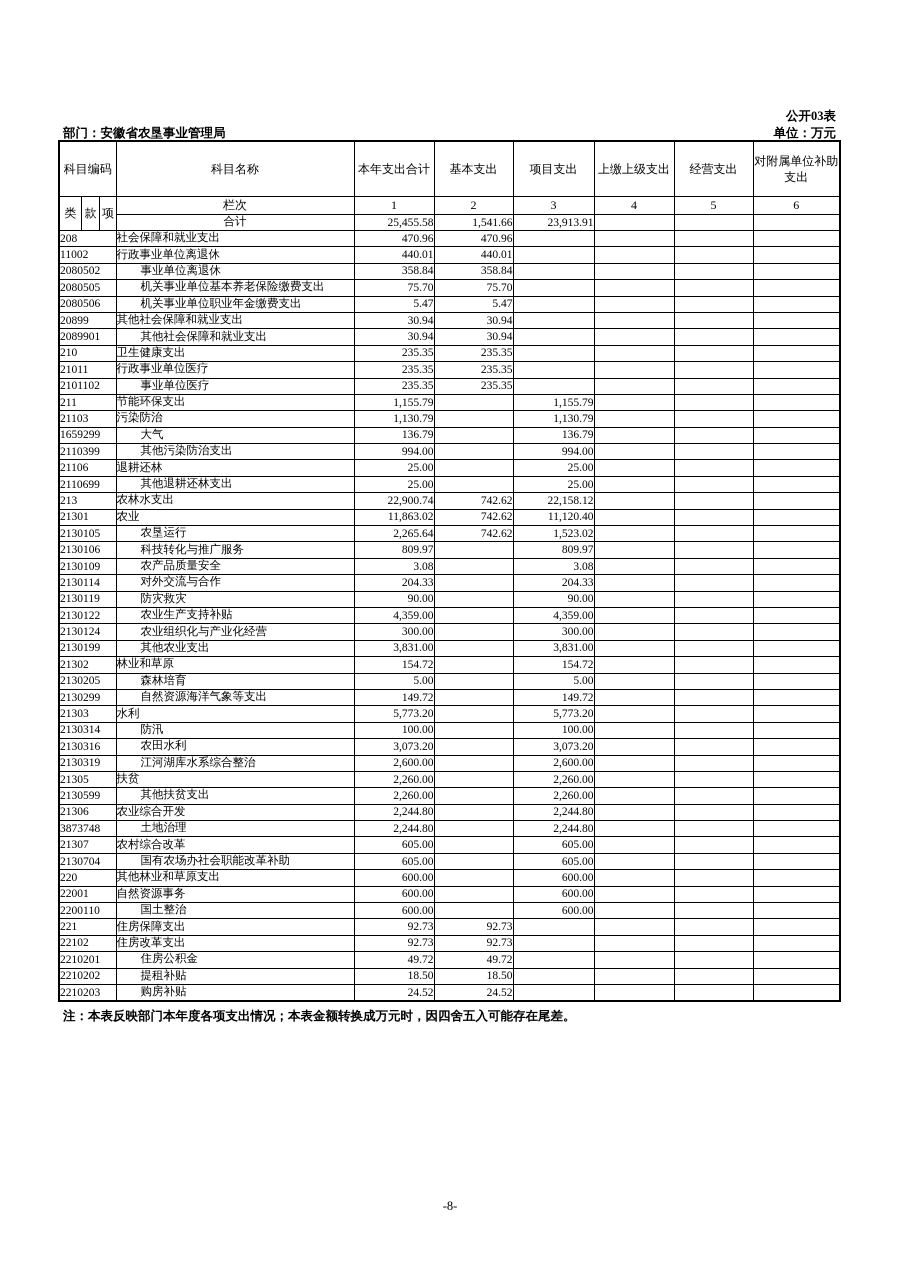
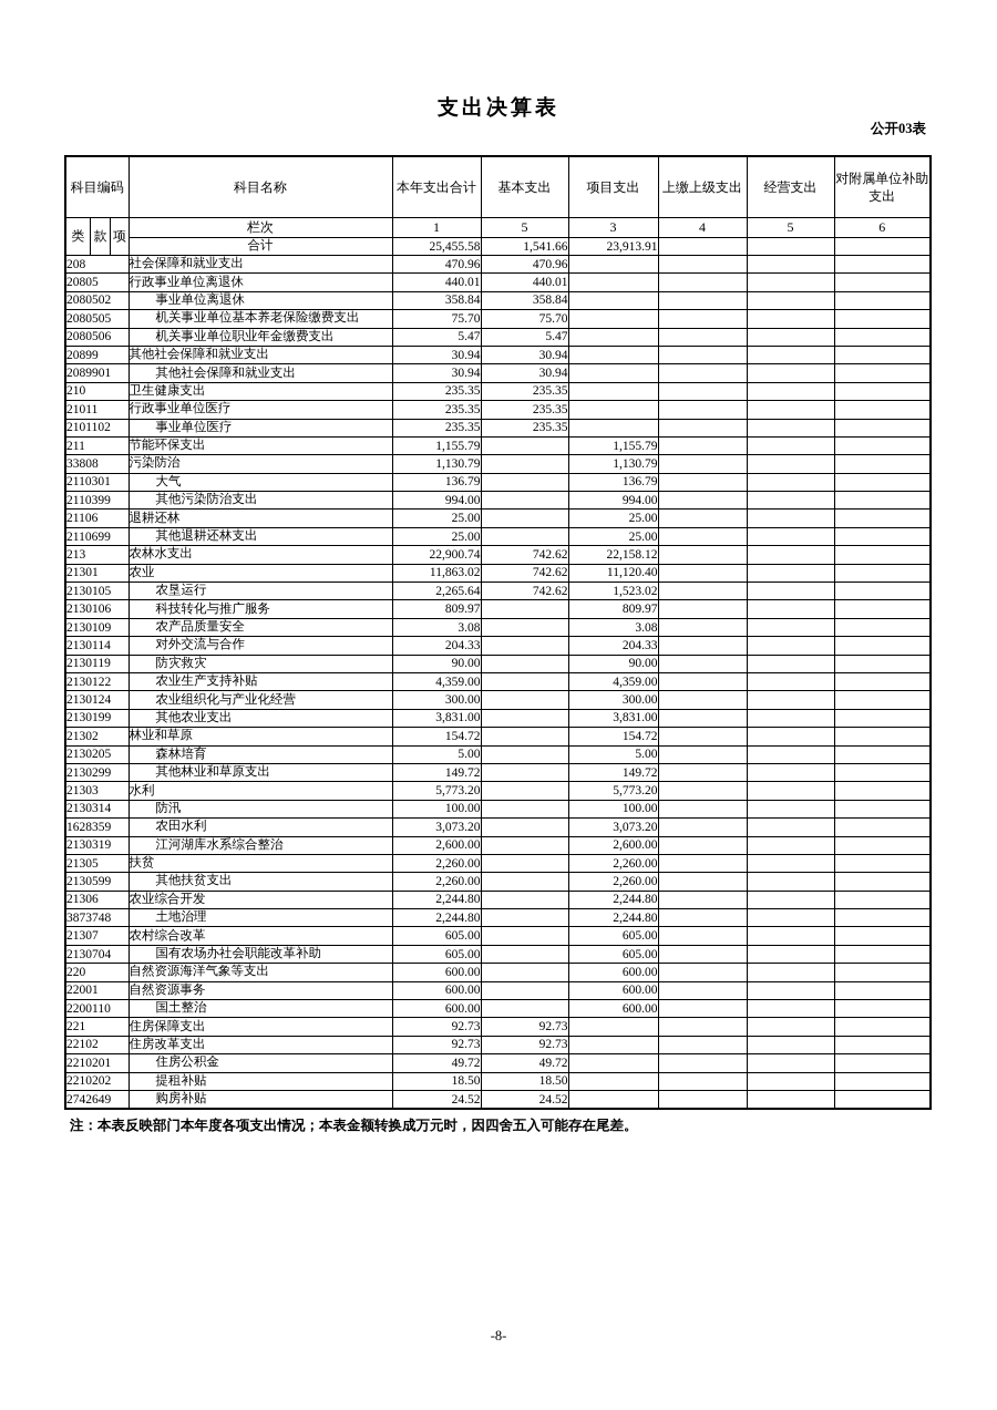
+ 支出决算表
  公开03表
- 部门：安徽省农垦事业管理局
- 单位：万元
  科目编码	科目名称	本年支出合计	基本支出	项目支出	上缴上级支出	经营支出	对附属单位补助支出
- 类 款 项	栏次	1	2	3	4	5	6
+ 类 款 项	栏次	1	5	3	4	5	6
  合计	25,455.58	1,541.66	23,913.91
  208	社会保障和就业支出	470.96	470.96
- 11002	行政事业单位离退休	440.01	440.01
+ 20805	行政事业单位离退休	440.01	440.01
  2080502	事业单位离退休	358.84	358.84
  2080505	机关事业单位基本养老保险缴费支出	75.70	75.70
  2080506	机关事业单位职业年金缴费支出	5.47	5.47
  20899	其他社会保障和就业支出	30.94	30.94
  2089901	其他社会保障和就业支出	30.94	30.94
  210	卫生健康支出	235.35	235.35
  21011	行政事业单位医疗	235.35	235.35
  2101102	事业单位医疗	235.35	235.35
  211	节能环保支出	1,155.79		1,155.79
- 21103	污染防治	1,130.79		1,130.79
+ 33808	污染防治	1,130.79		1,130.79
- 1659299	大气	136.79		136.79
+ 2110301	大气	136.79		136.79
  2110399	其他污染防治支出	994.00		994.00
  21106	退耕还林	25.00		25.00
  2110699	其他退耕还林支出	25.00		25.00
  213	农林水支出	22,900.74	742.62	22,158.12
  21301	农业	11,863.02	742.62	11,120.40
  2130105	农垦运行	2,265.64	742.62	1,523.02
  2130106	科技转化与推广服务	809.97		809.97
  2130109	农产品质量安全	3.08		3.08
  2130114	对外交流与合作	204.33		204.33
  2130119	防灾救灾	90.00		90.00
  2130122	农业生产支持补贴	4,359.00		4,359.00
  2130124	农业组织化与产业化经营	300.00		300.00
  2130199	其他农业支出	3,831.00		3,831.00
  21302	林业和草原	154.72		154.72
  2130205	森林培育	5.00		5.00
- 2130299	自然资源海洋气象等支出	149.72		149.72
+ 2130299	其他林业和草原支出	149.72		149.72
  21303	水利	5,773.20		5,773.20
  2130314	防汛	100.00		100.00
- 2130316	农田水利	3,073.20		3,073.20
+ 1628359	农田水利	3,073.20		3,073.20
  2130319	江河湖库水系综合整治	2,600.00		2,600.00
  21305	扶贫	2,260.00		2,260.00
  2130599	其他扶贫支出	2,260.00		2,260.00
  21306	农业综合开发	2,244.80		2,244.80
  3873748	土地治理	2,244.80		2,244.80
  21307	农村综合改革	605.00		605.00
  2130704	国有农场办社会职能改革补助	605.00		605.00
- 220	其他林业和草原支出	600.00		600.00
+ 220	自然资源海洋气象等支出	600.00		600.00
  22001	自然资源事务	600.00		600.00
  2200110	国土整治	600.00		600.00
  221	住房保障支出	92.73	92.73
  22102	住房改革支出	92.73	92.73
  2210201	住房公积金	49.72	49.72
  2210202	提租补贴	18.50	18.50
- 2210203	购房补贴	24.52	24.52
+ 2742649	购房补贴	24.52	24.52
  注：本表反映部门本年度各项支出情况；本表金额转换成万元时，因四舍五入可能存在尾差。
  -8-
